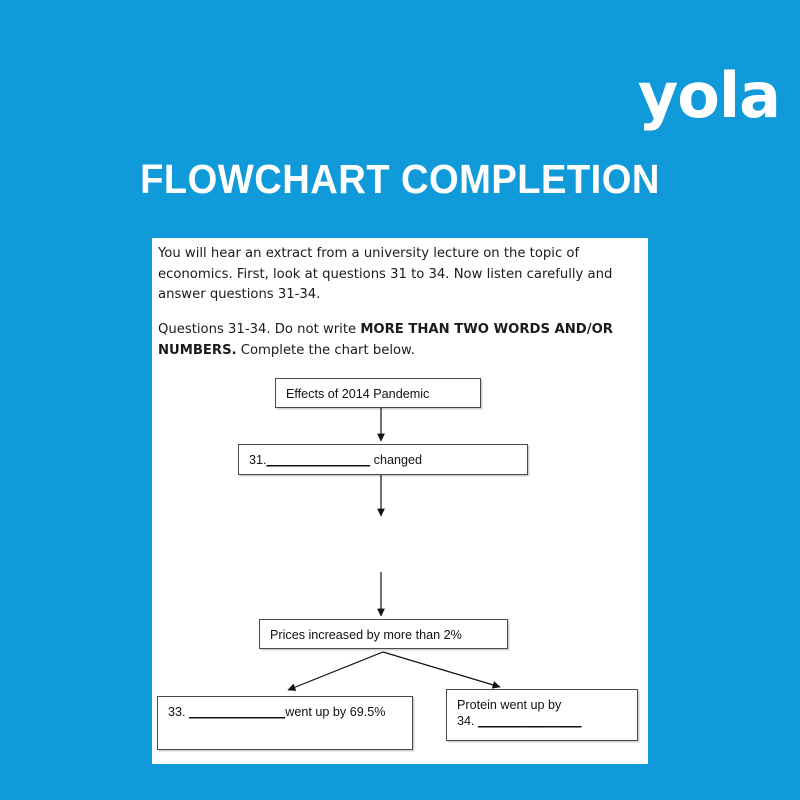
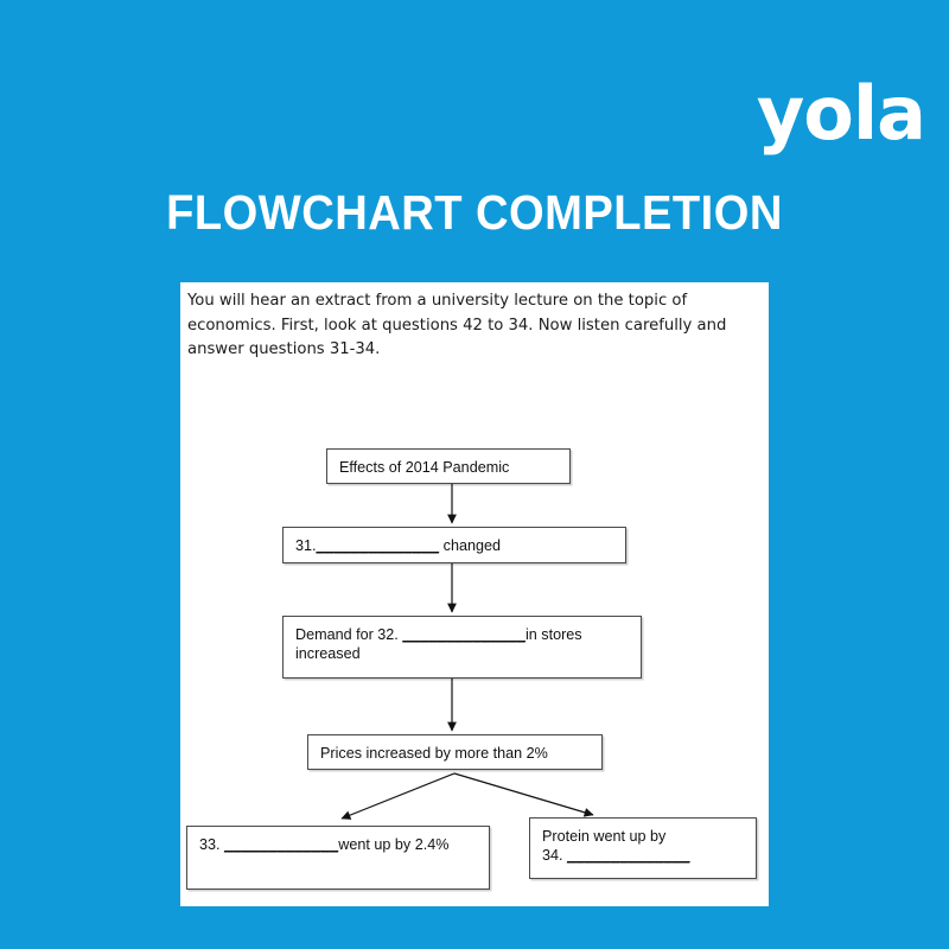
  yola
  FLOWCHART COMPLETION
- You will hear an extract from a university lecture on the topic of economics. First, look at questions 31 to 34. Now listen carefully and answer questions 31-34.
+ You will hear an extract from a university lecture on the topic of economics. First, look at questions 42 to 34. Now listen carefully and answer questions 31-34.
- Questions 31-34. Do not write MORE THAN TWO WORDS AND/OR NUMBERS. Complete the chart below.
  Effects of 2014 Pandemic
  31.______________ changed
+ Demand for 32. ______________in stores increased
  Prices increased by more than 2%
- 33. _____________went up by 69.5%
+ 33. _____________went up by 2.4%
  Protein went up by
  34. ______________
